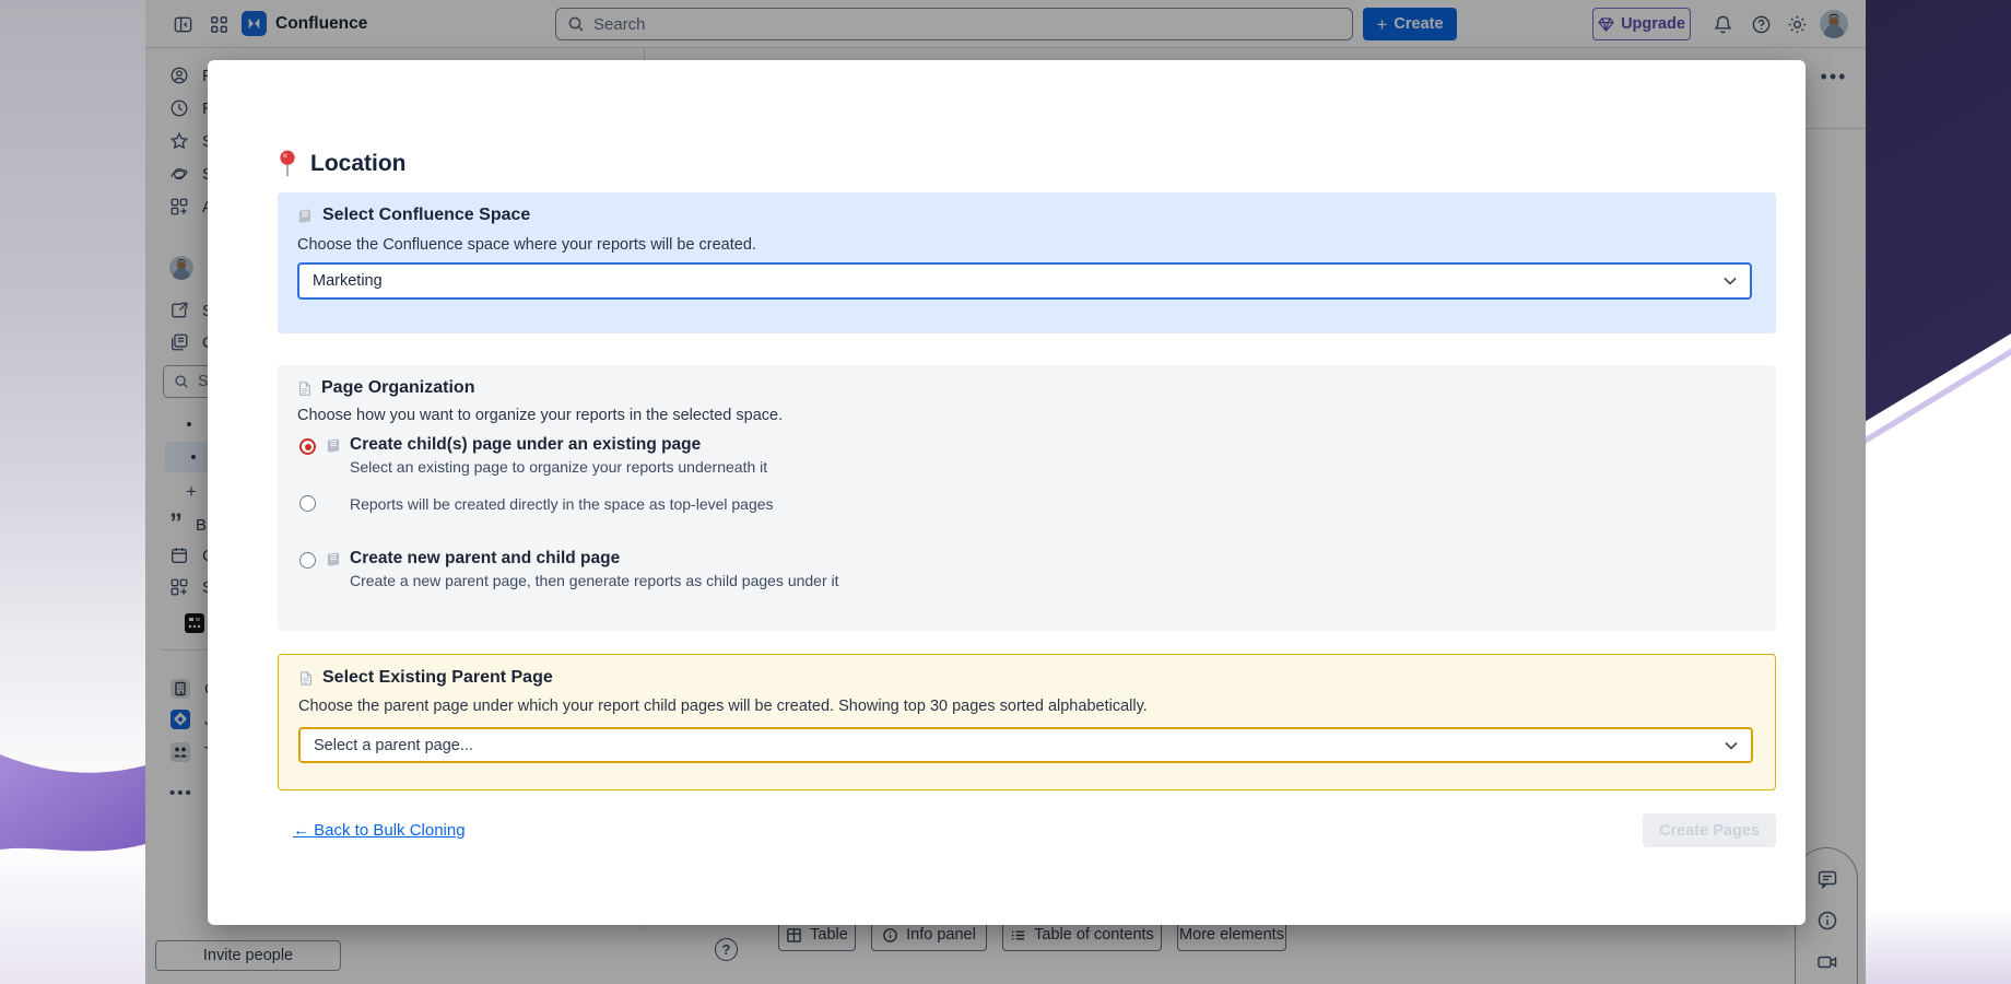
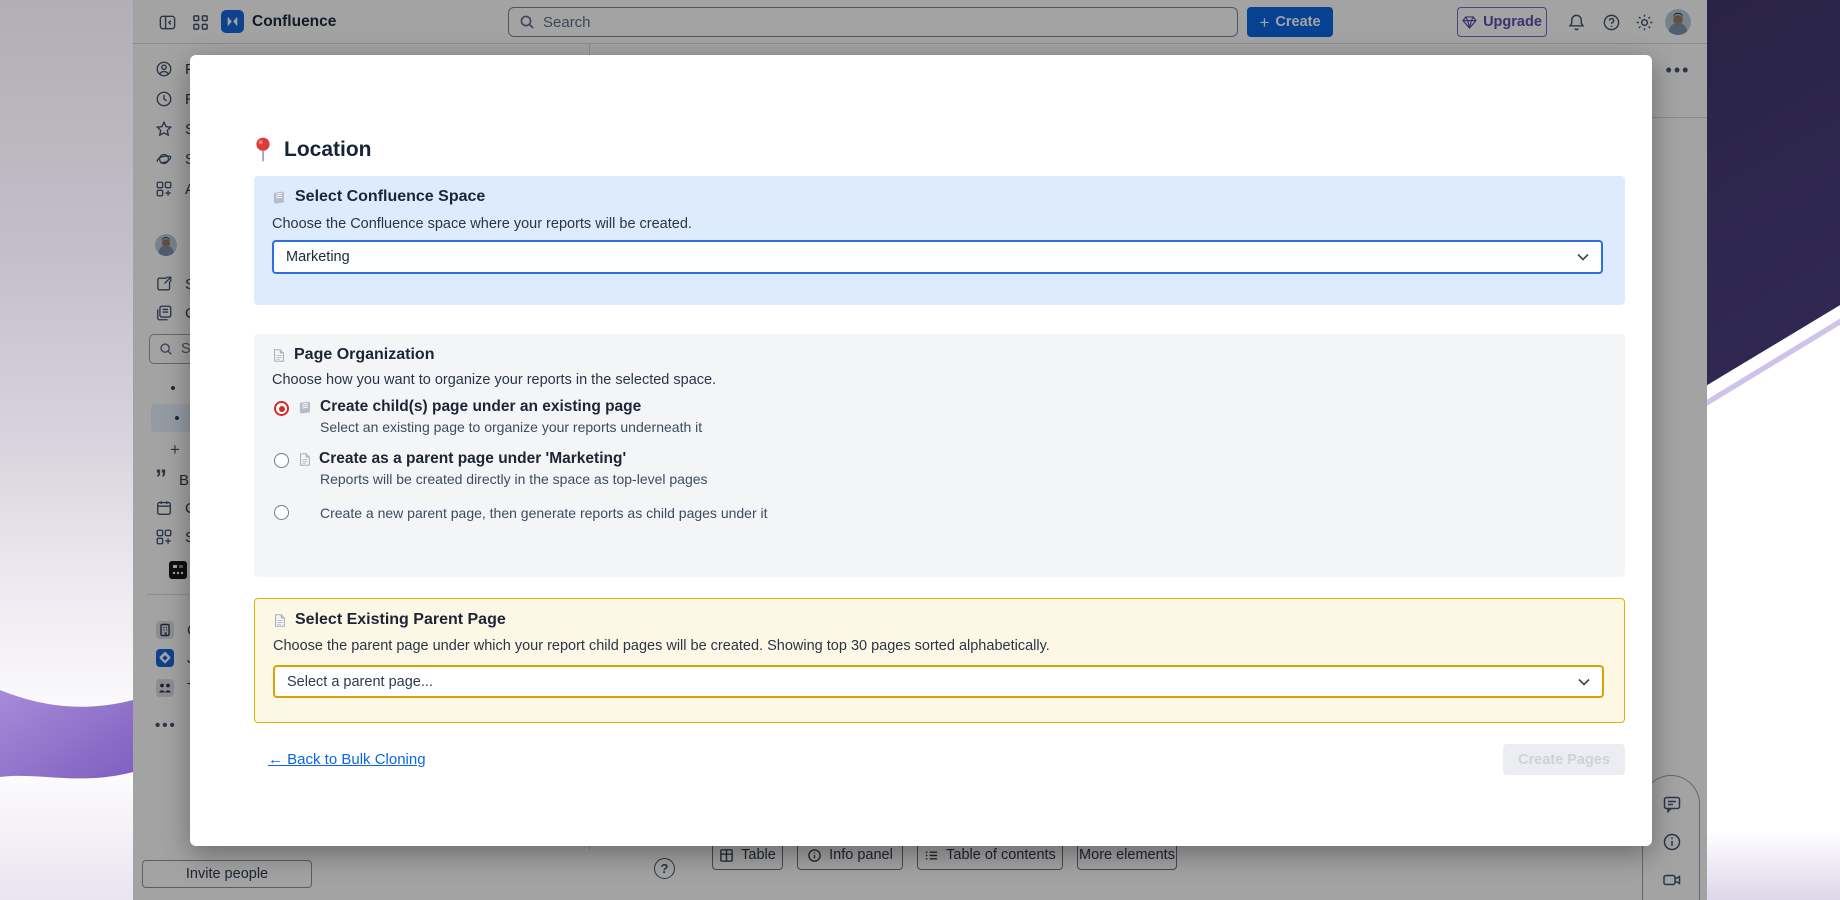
  Confluence
  Search
  +
  Create
  Upgrade
  •
  •
  +
  ”
  •••
  Invite people
  •••
  ?
  Table
  Info panel
  Table of contents
  More elements
  Location
  Select Confluence Space
  Choose the Confluence space where your reports will be created.
  Marketing
  Page Organization
  Choose how you want to organize your reports in the selected space.
  Create child(s) page under an existing page
  Select an existing page to organize your reports underneath it
+ Create as a parent page under 'Marketing'
  Reports will be created directly in the space as top-level pages
- Create new parent and child page
  Create a new parent page, then generate reports as child pages under it
  Select Existing Parent Page
  Choose the parent page under which your report child pages will be created. Showing top 30 pages sorted alphabetically.
  Select a parent page...
  ← Back to Bulk Cloning
  Create Pages
